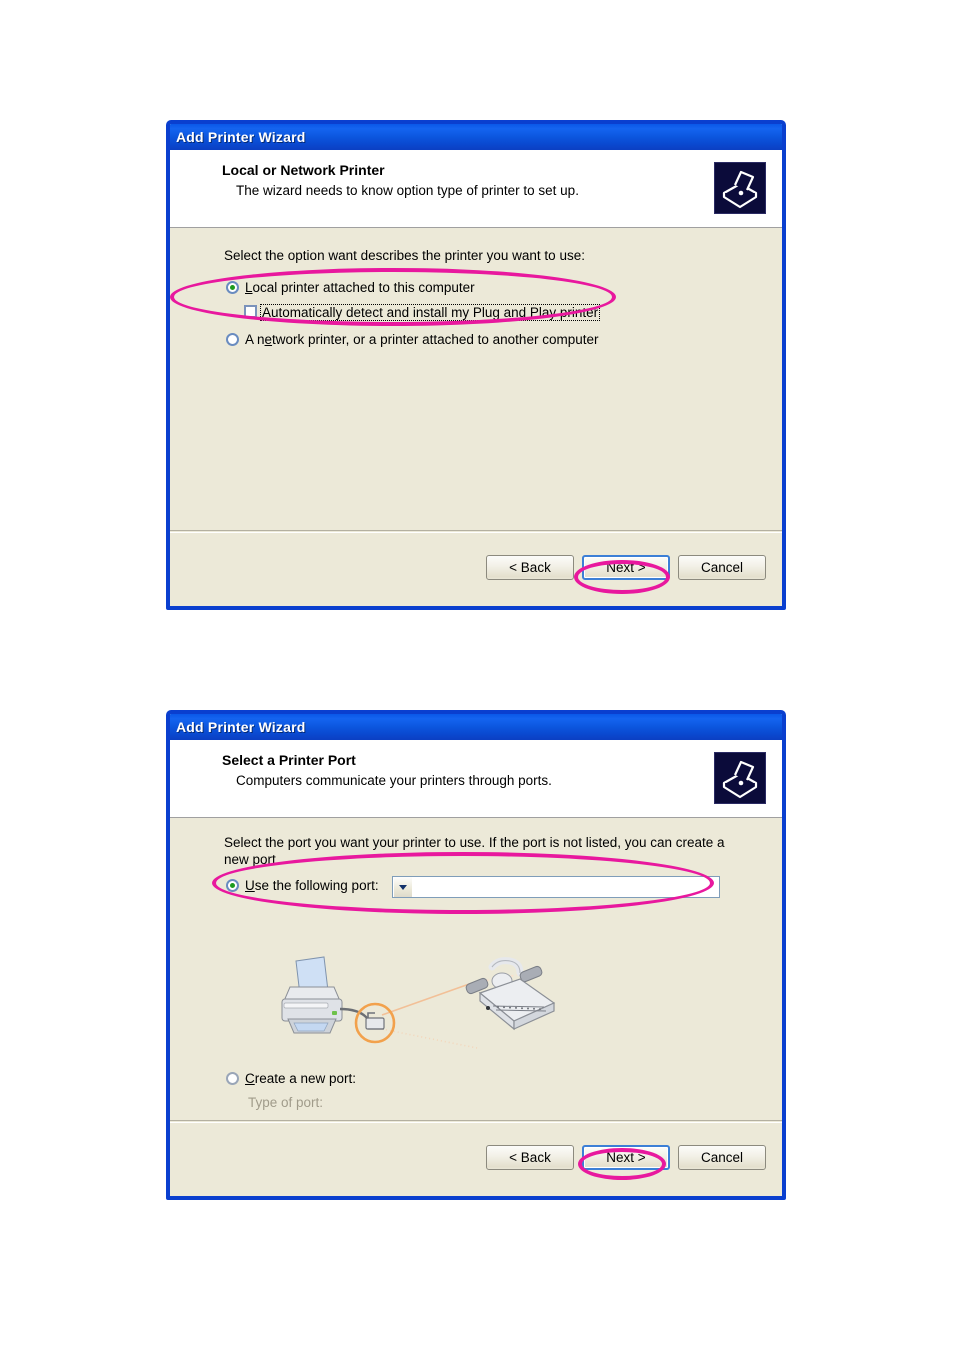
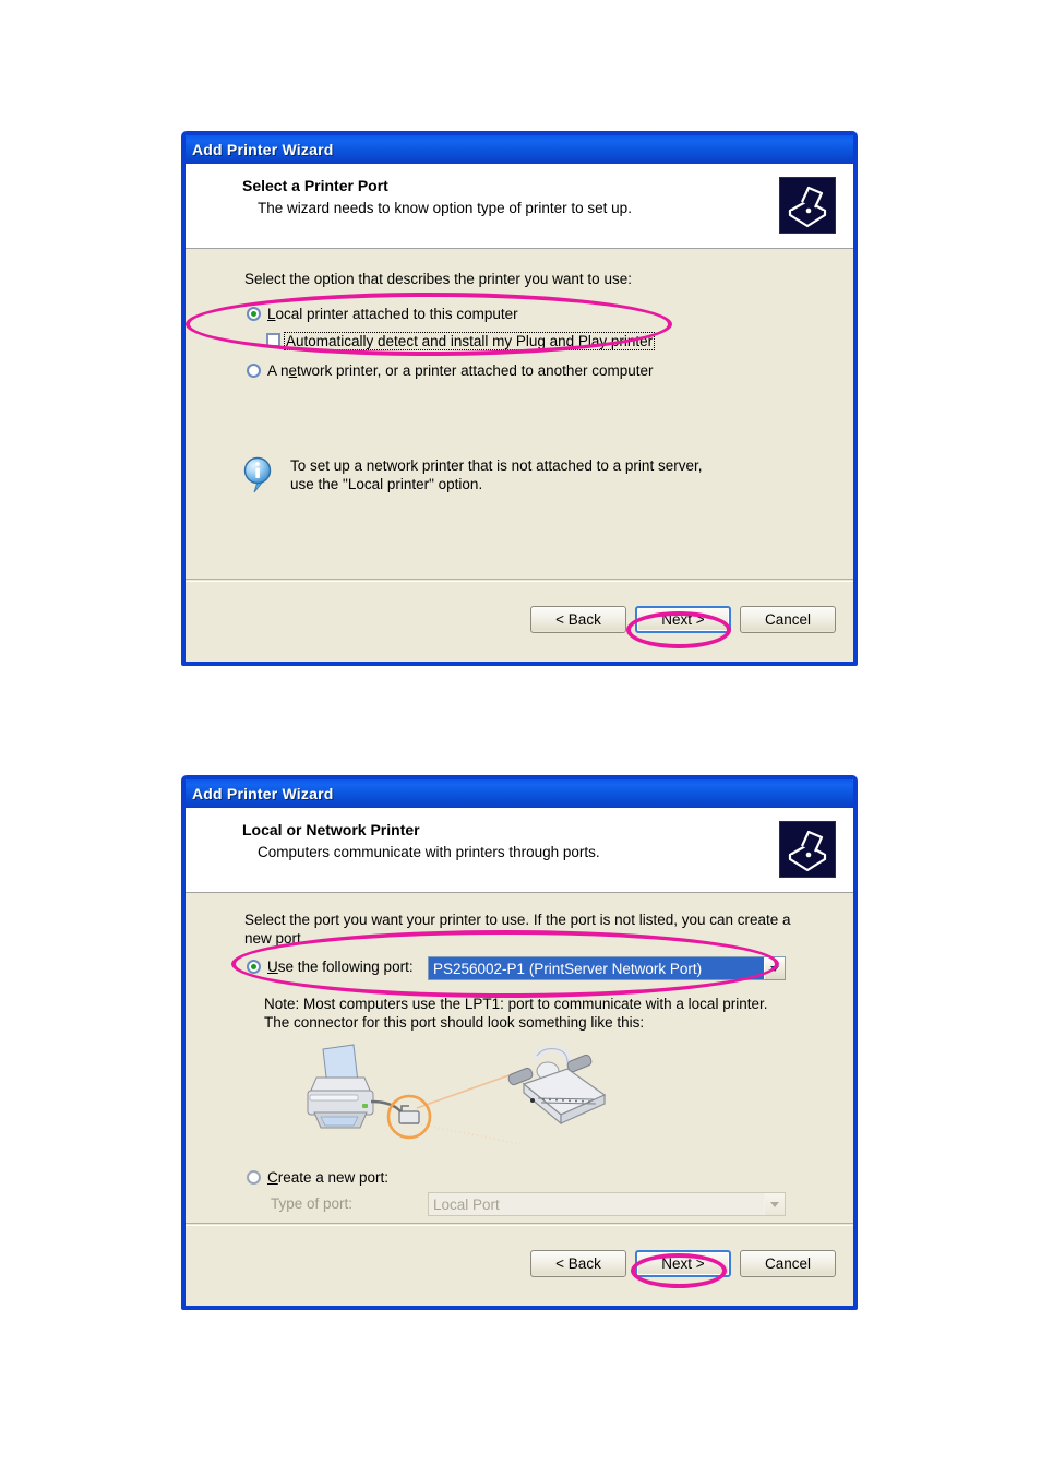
  Add Printer Wizard
- Local or Network Printer
+ Select a Printer Port
  The wizard needs to know option type of printer to set up.
- Select the option want describes the printer you want to use:
+ Select the option that describes the printer you want to use:
  Local printer attached to this computer
  Automatically detect and install my Plug and Play printer
  A network printer, or a printer attached to another computer
+ To set up a network printer that is not attached to a print server,
+ use the "Local printer" option.
  < Back
  Next >
  Cancel
  Add Printer Wizard
- Select a Printer Port
+ Local or Network Printer
- Computers communicate your printers through ports.
+ Computers communicate with printers through ports.
  Select the port you want your printer to use. If the port is not listed, you can create a
  new port.
  Use the following port:
+ PS256002-P1 (PrintServer Network Port)
+ Note: Most computers use the LPT1: port to communicate with a local printer.
+ The connector for this port should look something like this:
  Create a new port:
  Type of port:
+ Local Port
  < Back
  Next >
  Cancel
